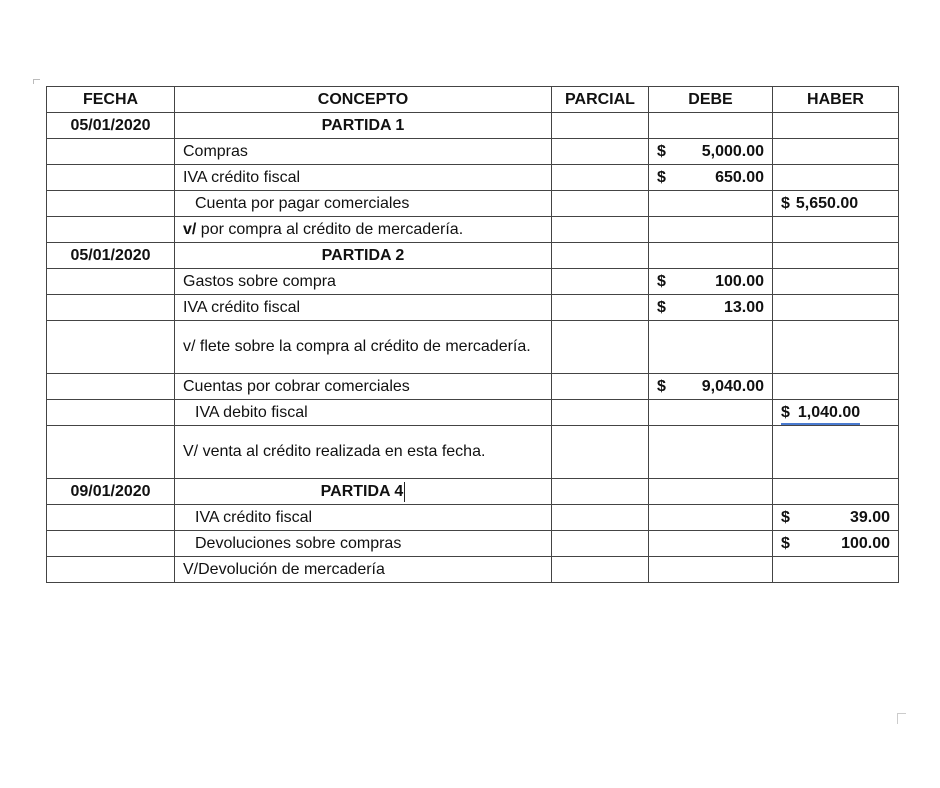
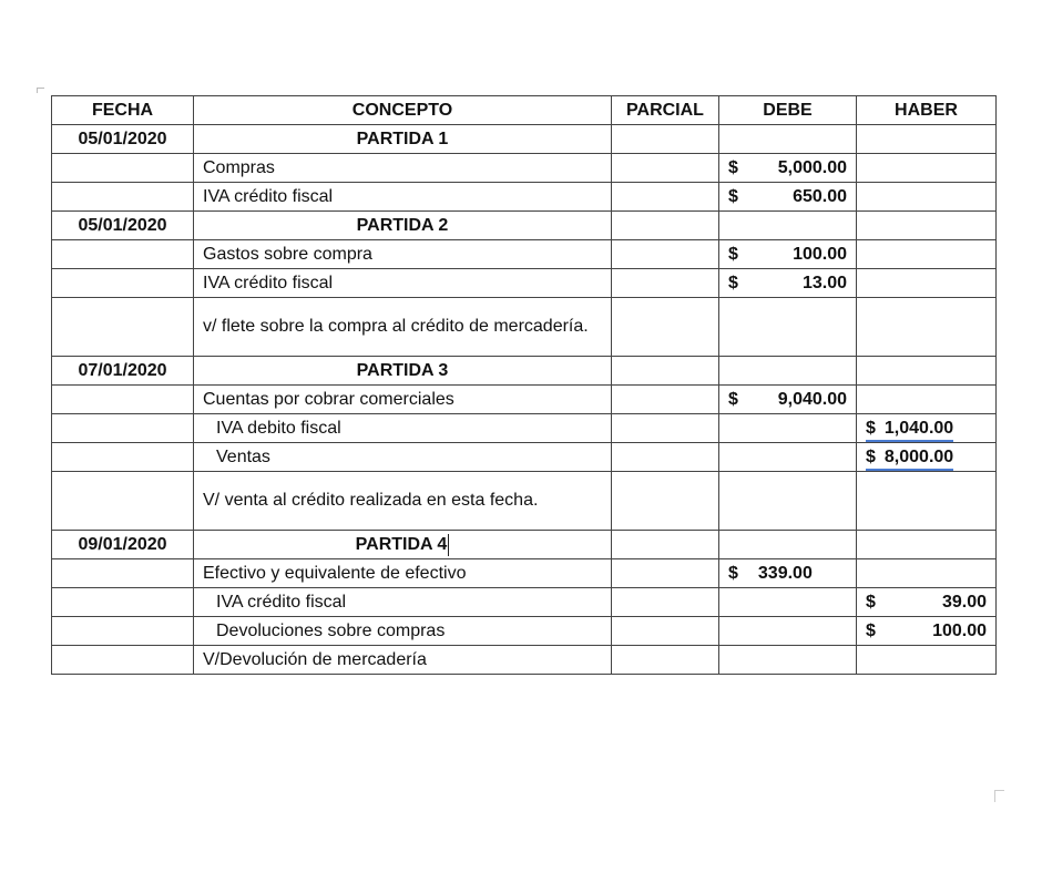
  FECHA	CONCEPTO	PARCIAL	DEBE	HABER
  05/01/2020	PARTIDA 1
  	Compras		$ 5,000.00
  	IVA crédito fiscal		$ 650.00
- 	Cuenta por pagar comerciales			$ 5,650.00
- 	v/ por compra al crédito de mercadería.
  05/01/2020	PARTIDA 2
  	Gastos sobre compra		$ 100.00
  	IVA crédito fiscal		$ 13.00
  	v/ flete sobre la compra al crédito de mercadería.
+ 07/01/2020	PARTIDA 3
  	Cuentas por cobrar comerciales		$ 9,040.00
  	IVA debito fiscal			$ 1,040.00
+ 	Ventas			$ 8,000.00
  	V/ venta al crédito realizada en esta fecha.
  09/01/2020	PARTIDA 4
+ 	Efectivo y equivalente de efectivo		$ 339.00
  	IVA crédito fiscal			$ 39.00
  	Devoluciones sobre compras			$ 100.00
  	V/Devolución de mercadería
